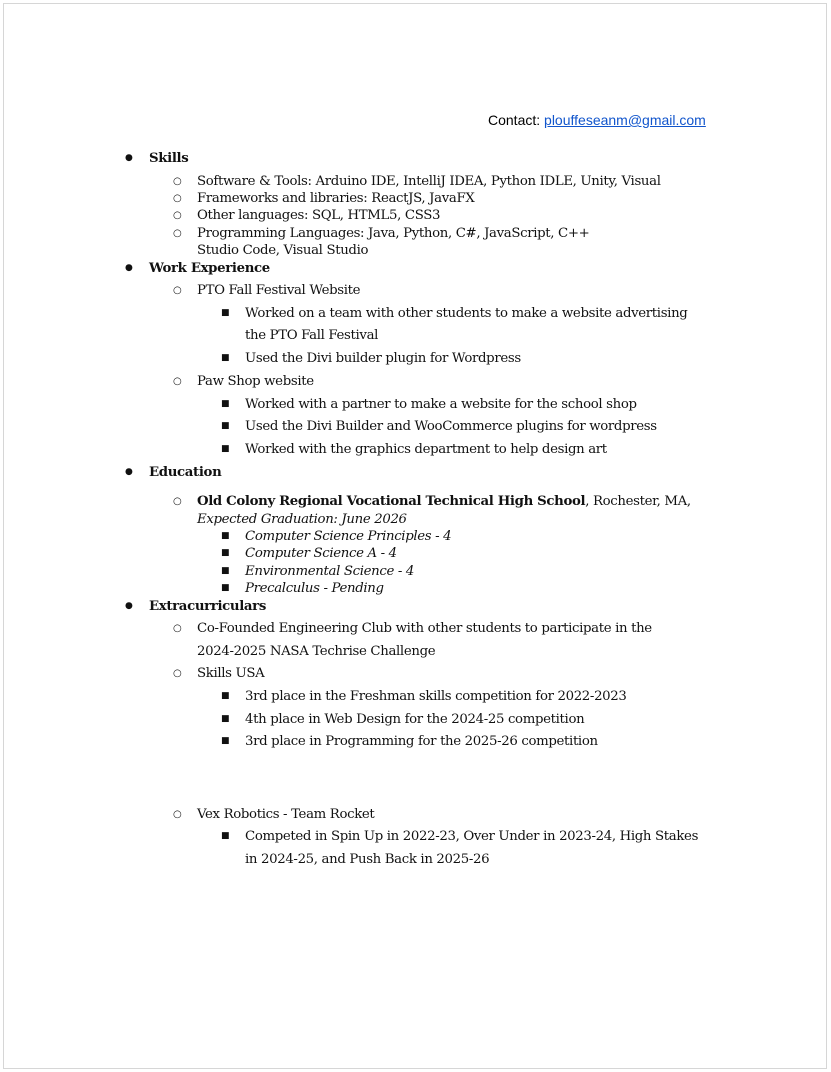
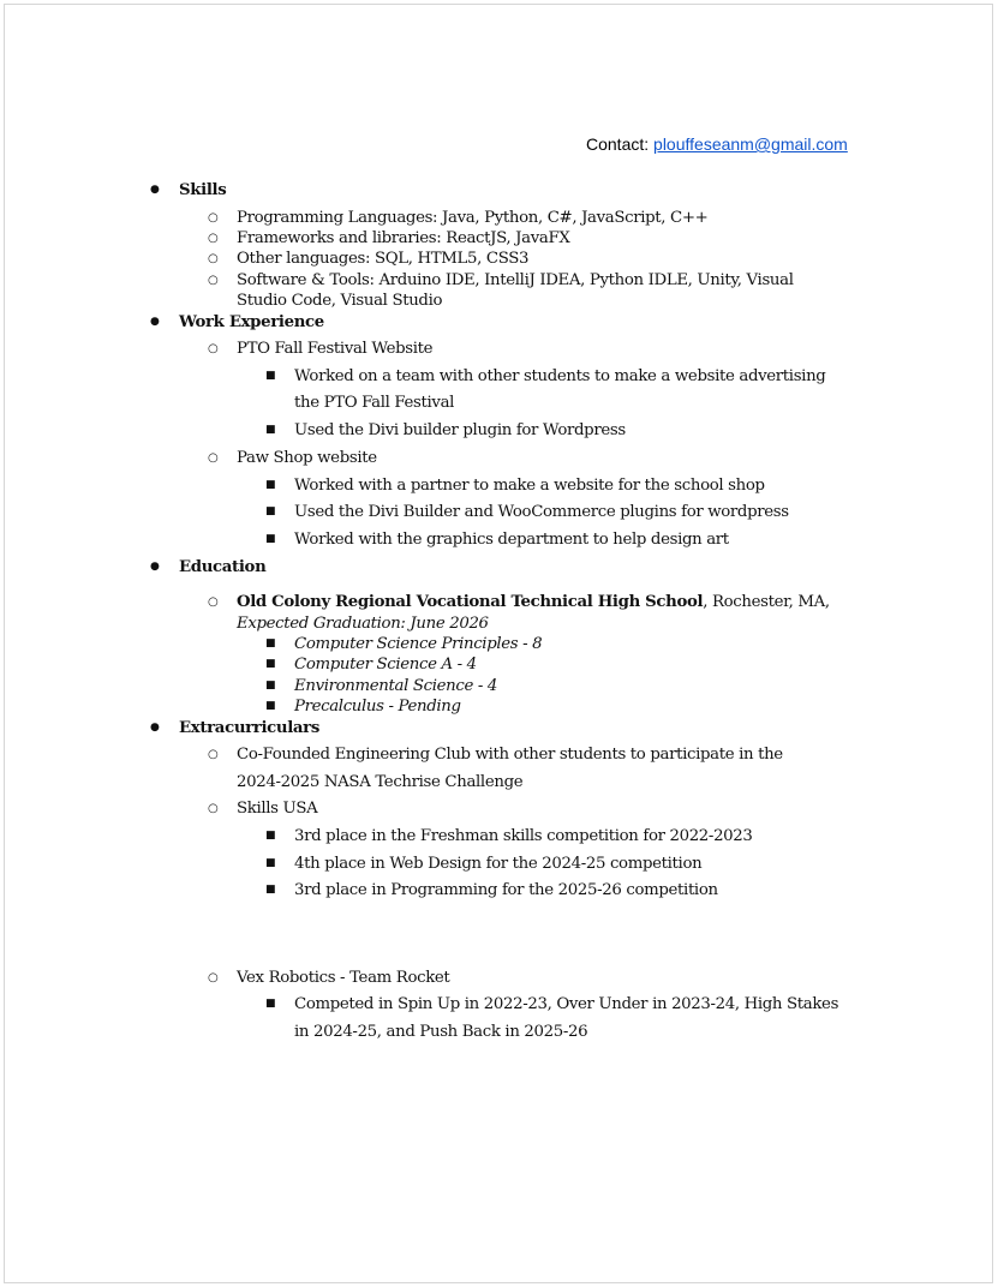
  Contact: plouffeseanm@gmail.com
  Skills
- Software & Tools: Arduino IDE, IntelliJ IDEA, Python IDLE, Unity, Visual
+ Programming Languages: Java, Python, C#, JavaScript, C++
  Frameworks and libraries: ReactJS, JavaFX
  Other languages: SQL, HTML5, CSS3
- Programming Languages: Java, Python, C#, JavaScript, C++
+ Software & Tools: Arduino IDE, IntelliJ IDEA, Python IDLE, Unity, Visual
  Studio Code, Visual Studio
  Work Experience
  PTO Fall Festival Website
  Worked on a team with other students to make a website advertising
  the PTO Fall Festival
  Used the Divi builder plugin for Wordpress
  Paw Shop website
  Worked with a partner to make a website for the school shop
  Used the Divi Builder and WooCommerce plugins for wordpress
  Worked with the graphics department to help design art
  Education
  Old Colony Regional Vocational Technical High School, Rochester, MA,
  Expected Graduation: June 2026
- Computer Science Principles - 4
+ Computer Science Principles - 8
  Computer Science A - 4
  Environmental Science - 4
  Precalculus - Pending
  Extracurriculars
  Co-Founded Engineering Club with other students to participate in the
  2024-2025 NASA Techrise Challenge
  Skills USA
  3rd place in the Freshman skills competition for 2022-2023
  4th place in Web Design for the 2024-25 competition
  3rd place in Programming for the 2025-26 competition
  Vex Robotics - Team Rocket
  Competed in Spin Up in 2022-23, Over Under in 2023-24, High Stakes
  in 2024-25, and Push Back in 2025-26
